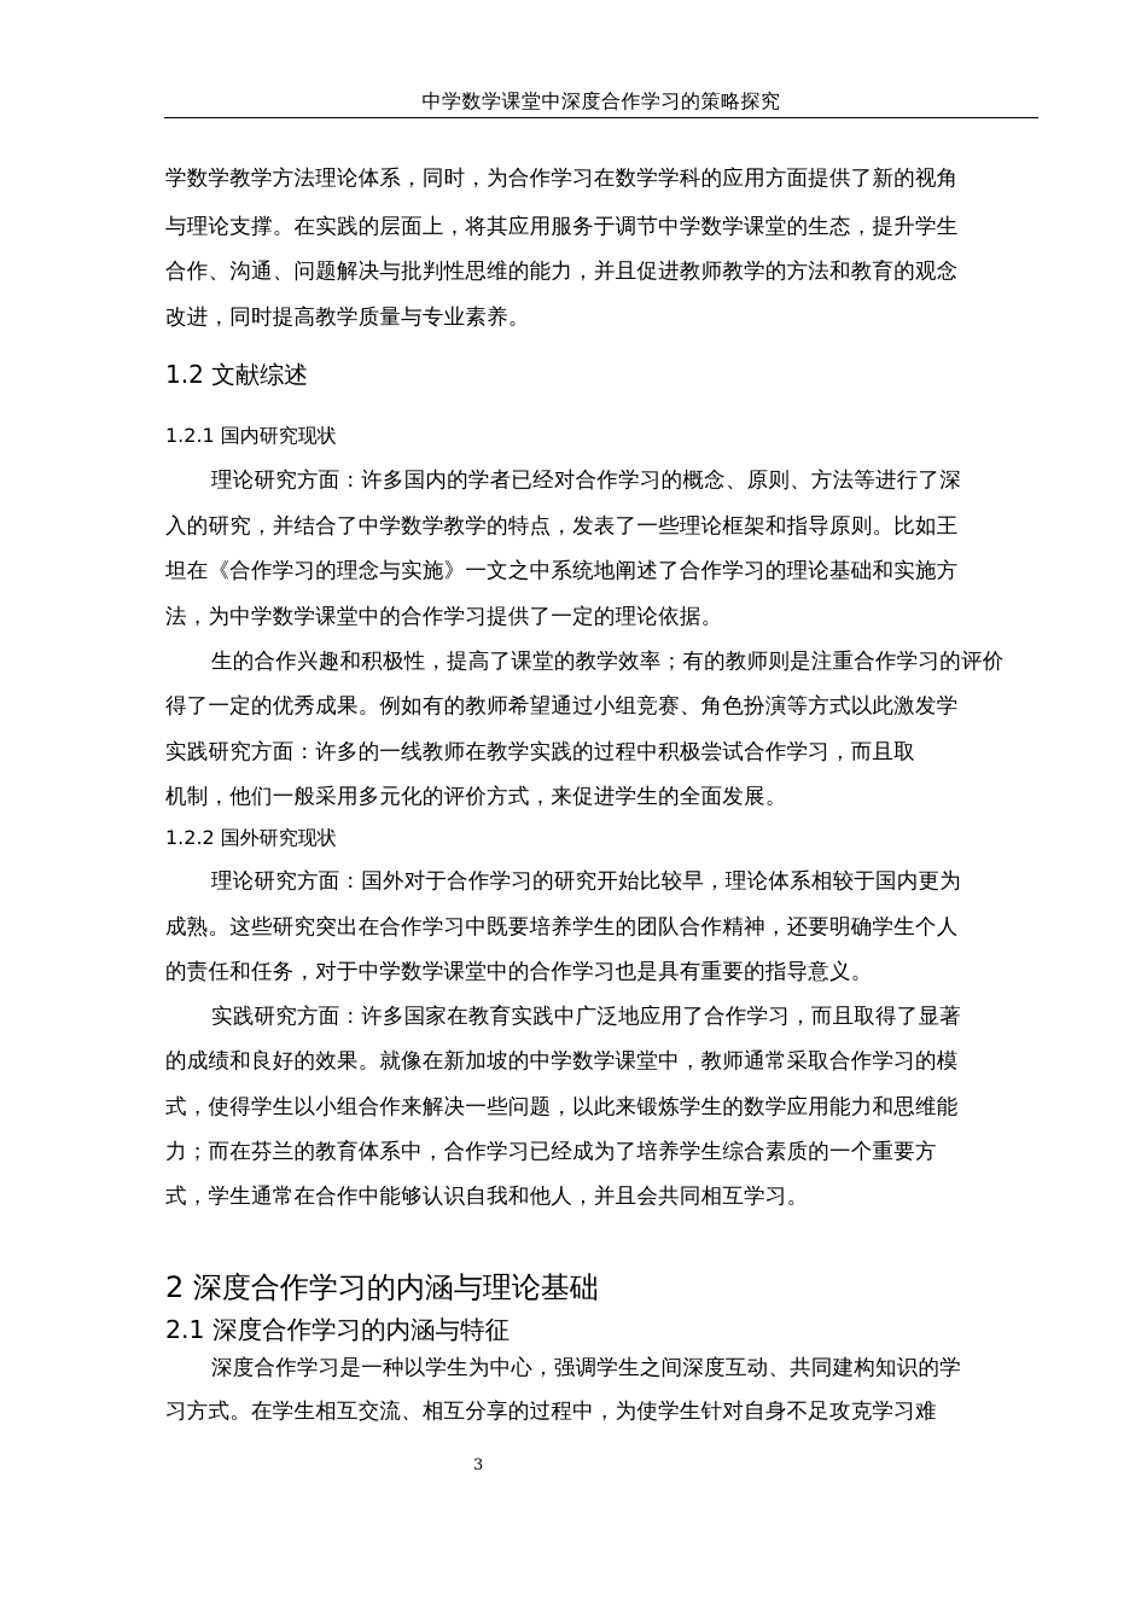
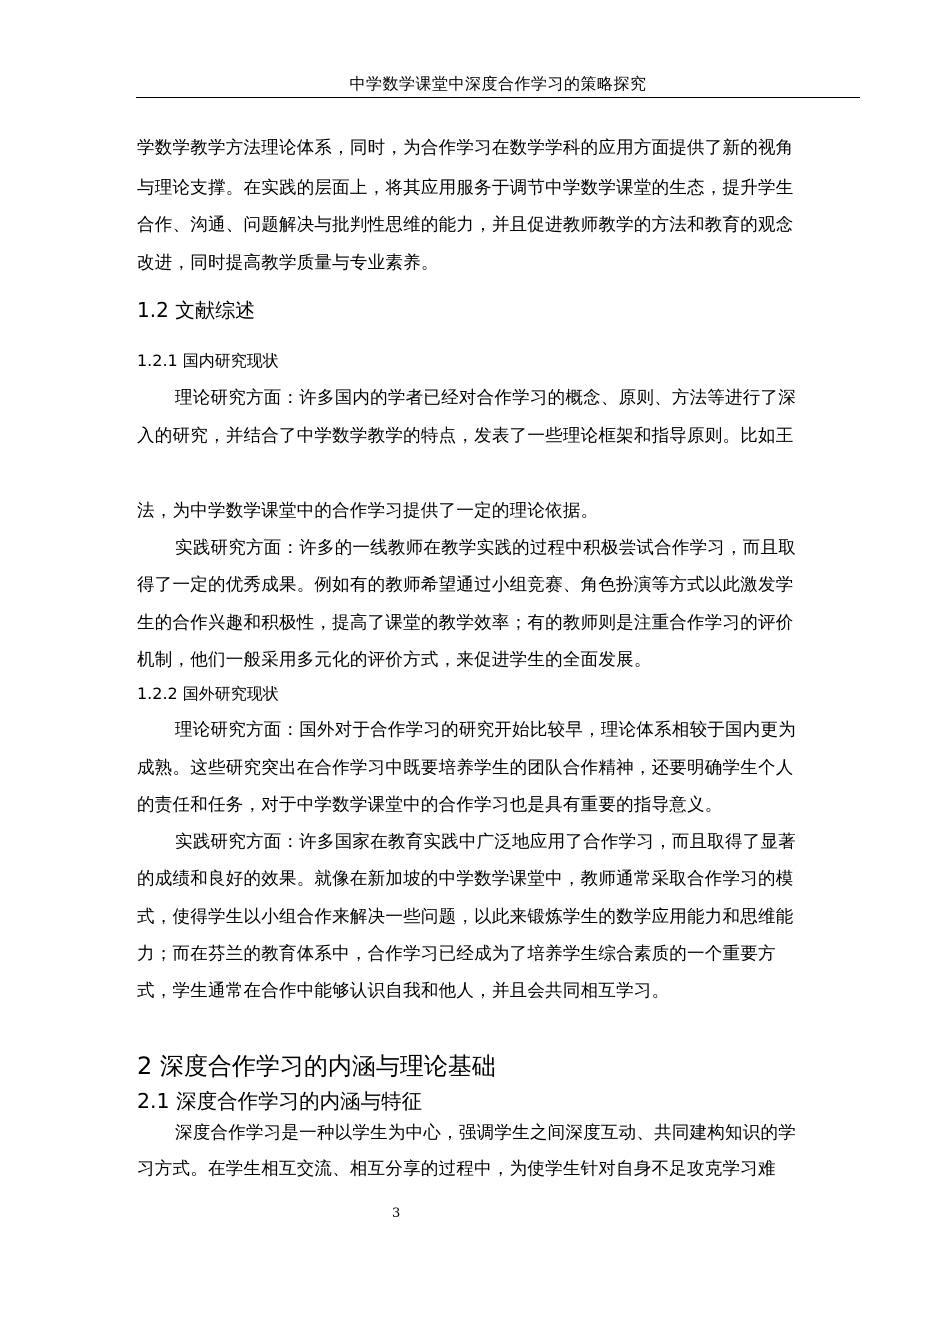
  中学数学课堂中深度合作学习的策略探究
  学数学教学方法理论体系，同时，为合作学习在数学学科的应用方面提供了新的视角
  与理论支撑。在实践的层面上，将其应用服务于调节中学数学课堂的生态，提升学生
  合作、沟通、问题解决与批判性思维的能力，并且促进教师教学的方法和教育的观念
  改进，同时提高教学质量与专业素养。
  1.2 文献综述
  1.2.1 国内研究现状
  理论研究方面：许多国内的学者已经对合作学习的概念、原则、方法等进行了深
  入的研究，并结合了中学数学教学的特点，发表了一些理论框架和指导原则。比如王
- 坦在《合作学习的理念与实施》一文之中系统地阐述了合作学习的理论基础和实施方
  法，为中学数学课堂中的合作学习提供了一定的理论依据。
- 生的合作兴趣和积极性，提高了课堂的教学效率；有的教师则是注重合作学习的评价
+ 实践研究方面：许多的一线教师在教学实践的过程中积极尝试合作学习，而且取
  得了一定的优秀成果。例如有的教师希望通过小组竞赛、角色扮演等方式以此激发学
- 实践研究方面：许多的一线教师在教学实践的过程中积极尝试合作学习，而且取
+ 生的合作兴趣和积极性，提高了课堂的教学效率；有的教师则是注重合作学习的评价
  机制，他们一般采用多元化的评价方式，来促进学生的全面发展。
  1.2.2 国外研究现状
  理论研究方面：国外对于合作学习的研究开始比较早，理论体系相较于国内更为
  成熟。这些研究突出在合作学习中既要培养学生的团队合作精神，还要明确学生个人
  的责任和任务，对于中学数学课堂中的合作学习也是具有重要的指导意义。
  实践研究方面：许多国家在教育实践中广泛地应用了合作学习，而且取得了显著
  的成绩和良好的效果。就像在新加坡的中学数学课堂中，教师通常采取合作学习的模
  式，使得学生以小组合作来解决一些问题，以此来锻炼学生的数学应用能力和思维能
  力；而在芬兰的教育体系中，合作学习已经成为了培养学生综合素质的一个重要方
  式，学生通常在合作中能够认识自我和他人，并且会共同相互学习。
  2 深度合作学习的内涵与理论基础
  2.1 深度合作学习的内涵与特征
  深度合作学习是一种以学生为中心，强调学生之间深度互动、共同建构知识的学
  习方式。在学生相互交流、相互分享的过程中，为使学生针对自身不足攻克学习难
  3
